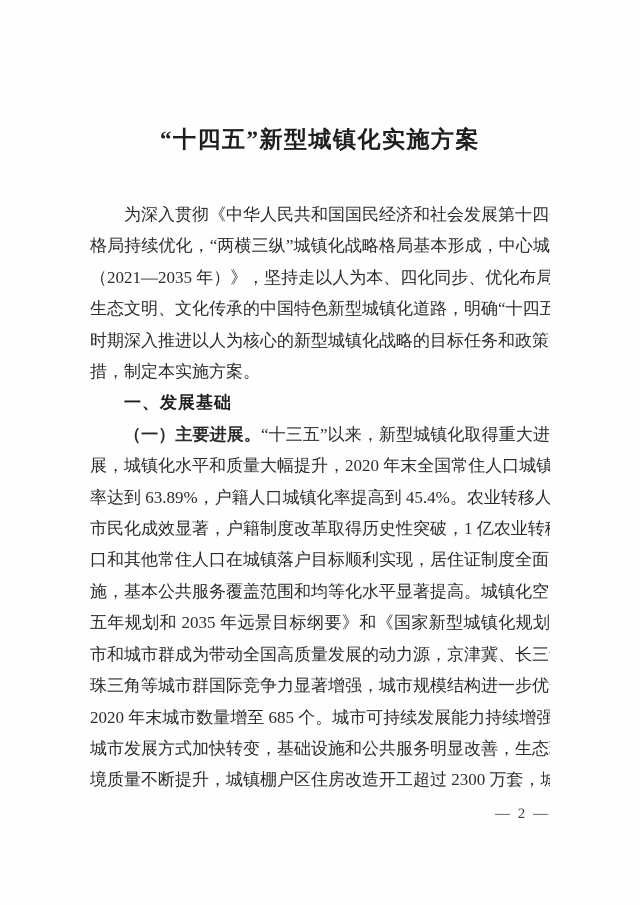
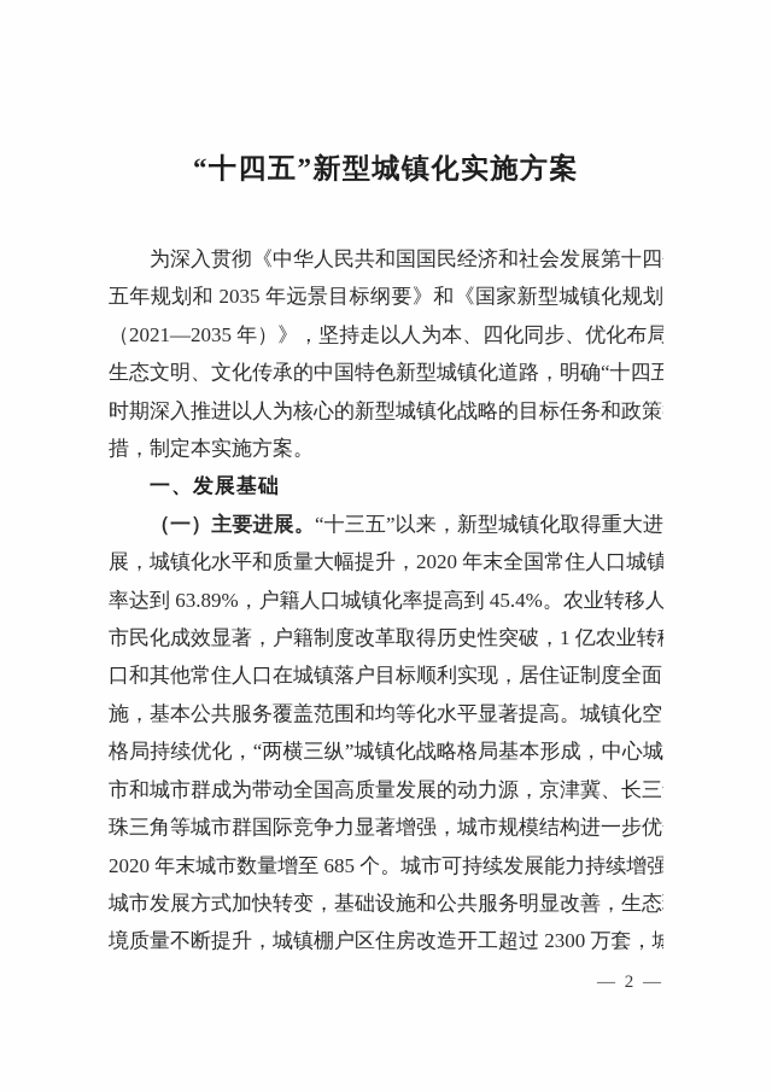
  “十四五”新型城镇化实施方案
  为深入贯彻《中华人民共和国国民经济和社会发展第十四
- 格局持续优化，“两横三纵”城镇化战略格局基本形成，中心城
+ 五年规划和 2035 年远景目标纲要》和《国家新型城镇化规划
  （2021—2035 年）》，坚持走以人为本、四化同步、优化布局
  生态文明、文化传承的中国特色新型城镇化道路，明确“十四五
  时期深入推进以人为核心的新型城镇化战略的目标任务和政策
  措，制定本实施方案。
  一、发展基础
  （一）主要进展。“十三五”以来，新型城镇化取得重大进
  展，城镇化水平和质量大幅提升，2020 年末全国常住人口城镇
  率达到 63.89%，户籍人口城镇化率提高到 45.4%。农业转移人
  市民化成效显著，户籍制度改革取得历史性突破，1 亿农业转
  口和其他常住人口在城镇落户目标顺利实现，居住证制度全面
  施，基本公共服务覆盖范围和均等化水平显著提高。城镇化空
- 五年规划和 2035 年远景目标纲要》和《国家新型城镇化规划
+ 格局持续优化，“两横三纵”城镇化战略格局基本形成，中心城
  市和城市群成为带动全国高质量发展的动力源，京津冀、长三
  珠三角等城市群国际竞争力显著增强，城市规模结构进一步优
  2020 年末城市数量增至 685 个。城市可持续发展能力持续增强
  城市发展方式加快转变，基础设施和公共服务明显改善，生态
  境质量不断提升，城镇棚户区住房改造开工超过 2300 万套，城
  — 2 —
